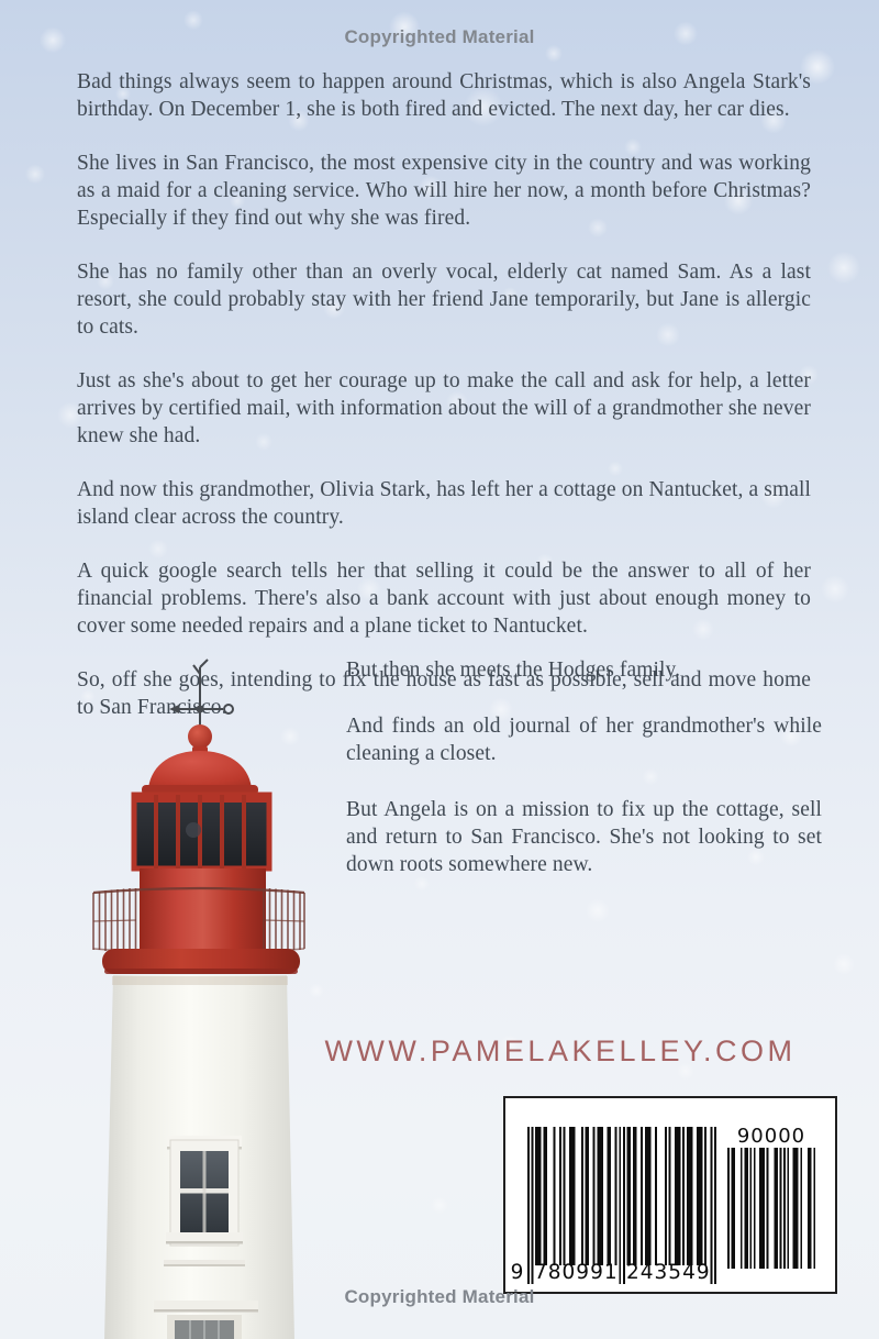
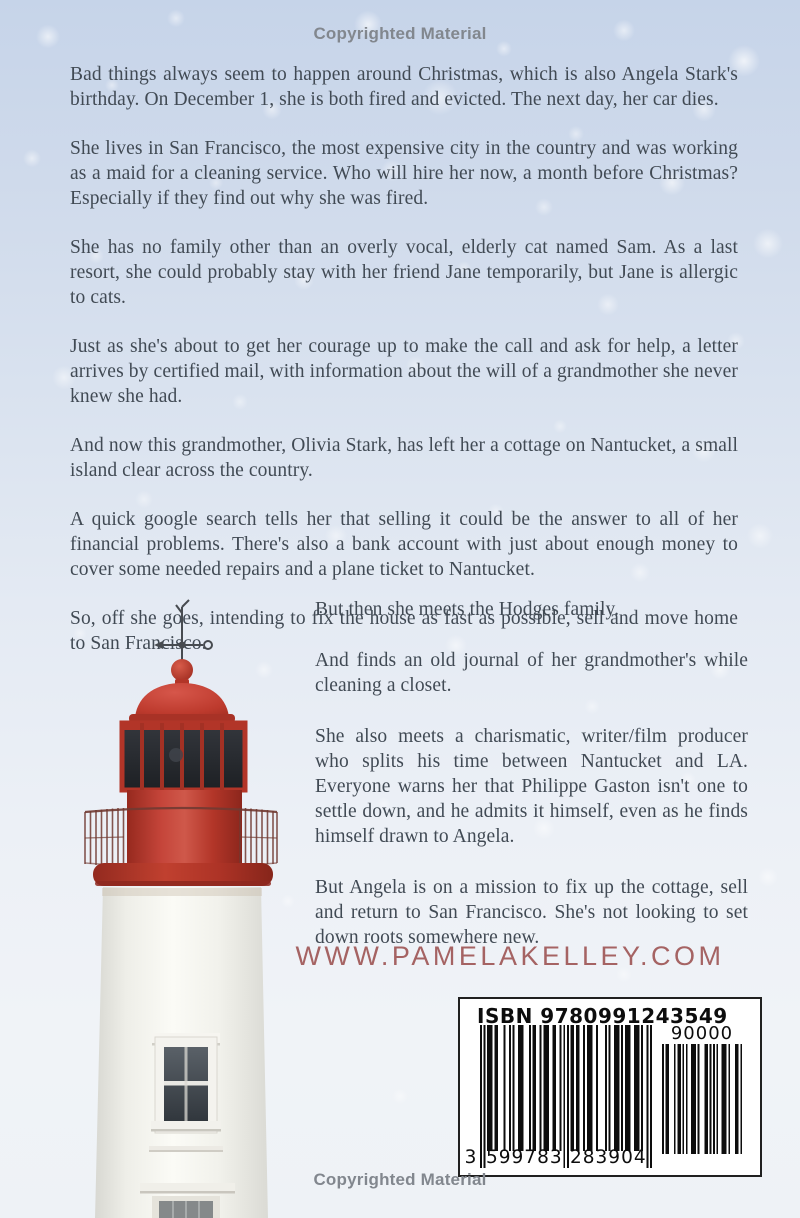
  Copyrighted Material
  Bad things always seem to happen around Christmas, which is also Angela Stark's birthday. On December 1, she is both fired and evicted. The next day, her car dies.
  She lives in San Francisco, the most expensive city in the country and was working as a maid for a cleaning service. Who will hire her now, a month before Christmas? Especially if they find out why she was fired.
  She has no family other than an overly vocal, elderly cat named Sam. As a last resort, she could probably stay with her friend Jane temporarily, but Jane is allergic to cats.
  Just as she's about to get her courage up to make the call and ask for help, a letter arrives by certified mail, with information about the will of a grandmother she never knew she had.
  And now this grandmother, Olivia Stark, has left her a cottage on Nantucket, a small island clear across the country.
  A quick google search tells her that selling it could be the answer to all of her financial problems. There's also a bank account with just about enough money to cover some needed repairs and a plane ticket to Nantucket.
  So, off she goes, intending to fix the house as fast as possible, sell and move home to San Francico
  But then she meets the Hodges family.
  And finds an old journal of her grandmother's while cleaning a closet.
+ She also meets a charismatic, writer/film producer who splits his time between Nantucket and LA. Everyone warns her that Philippe Gaston isn't one to settle down, and he admits it himself, even as he finds himself drawn to Angela.
  But Angela is on a mission to fix up the cottage, sell and return to San Francisco. She's not looking to set down roots somewhere new.
  WWW.PAMELAKELLEY.COM
+ ISBN 9780991243549
  90000
- 9
+ 3
- 780991
+ 599783
- 243549
+ 283904
  Copyrighted Material
